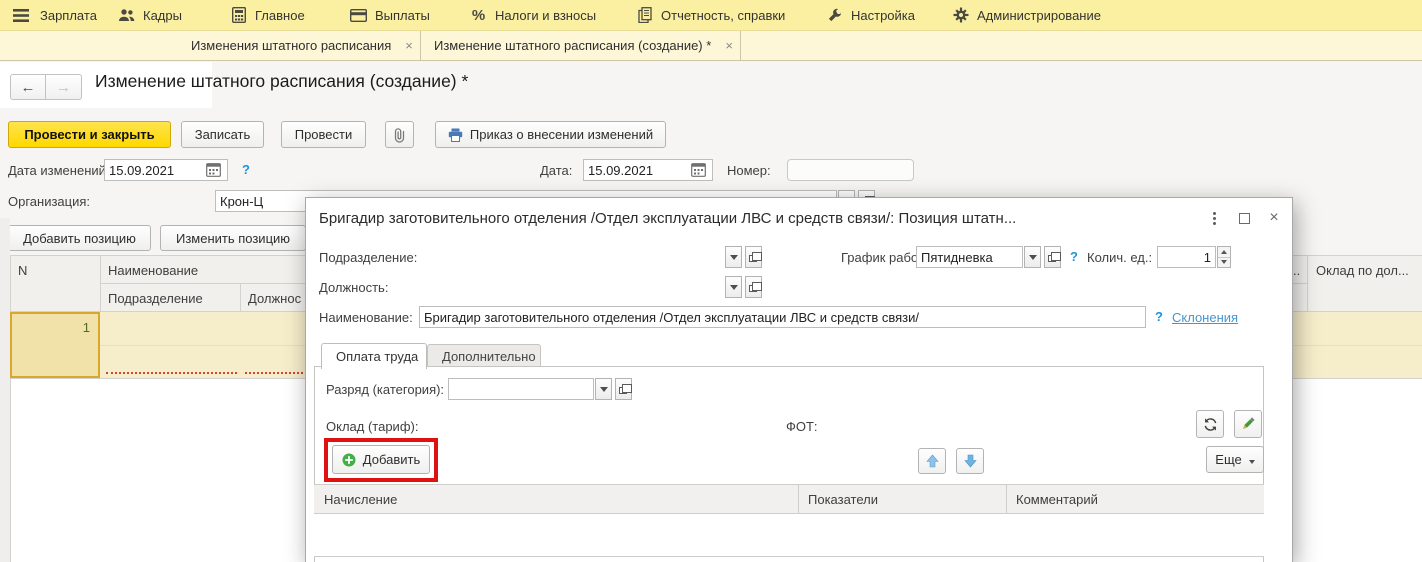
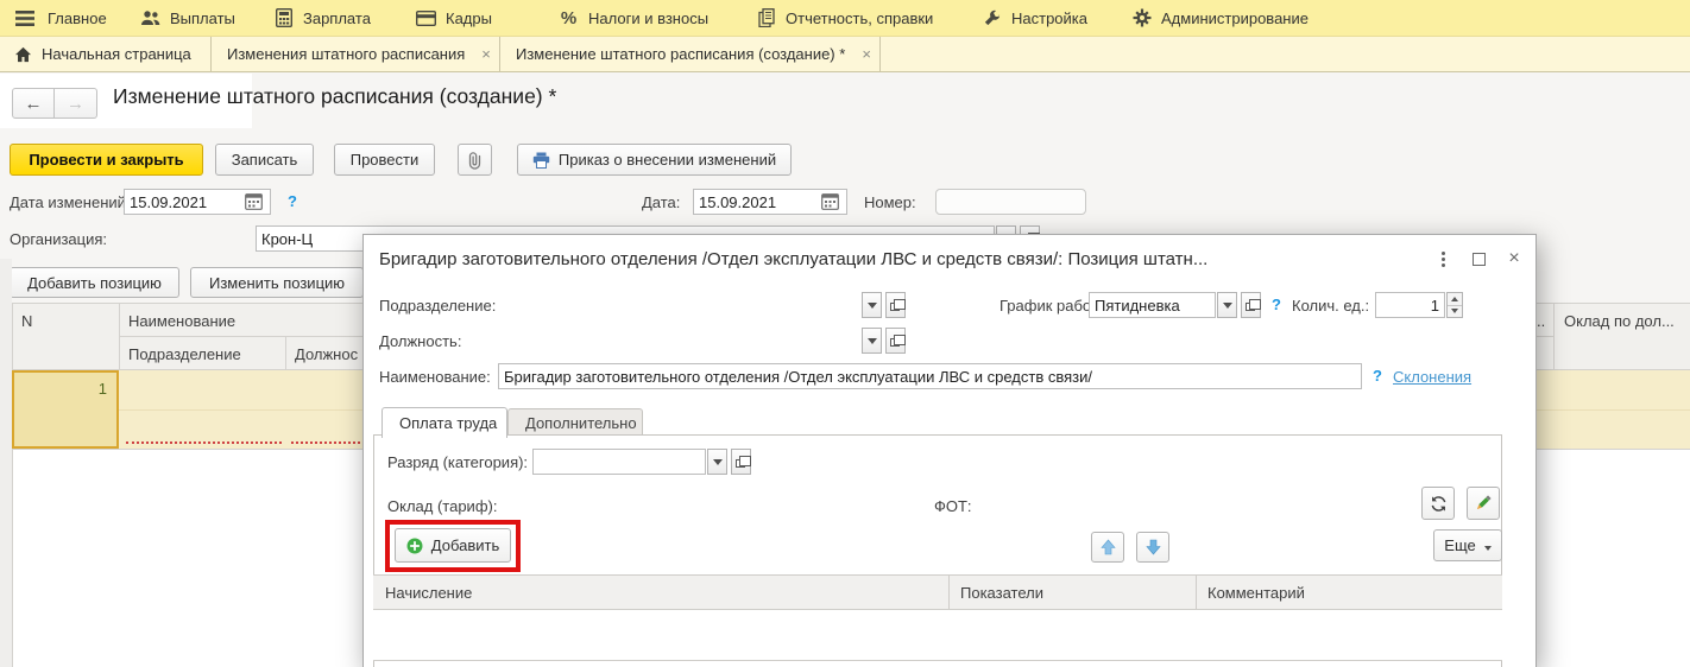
- Зарплата
+ Главное
- Кадры
+ Выплаты
- Главное
+ Зарплата
- Выплаты
+ Кадры
  %
  Налоги и взносы
  Отчетность, справки
  Настройка
  Администрирование
+ Начальная страница
  Изменения штатного расписания
  ×
  Изменение штатного расписания (создание) *
  ×
  ←
  →
  Изменение штатного расписания (создание) *
  Провести и закрыть
  Записать
  Провести
  Приказ о внесении изменений
  Дата изменений
  15.09.2021
  ?
  Дата:
  15.09.2021
  Номер:
  Организация:
  Крон-Ц
  Добавить позицию
  Изменить позицию
  N
  Наименование
  Подразделение
  Должнос
  ..
  Оклад по дол...
  1
  Бригадир заготовительного отделения /Отдел эксплуатации ЛВС и средств связи/: Позиция штатн...
  ×
  Подразделение:
  График рабо
  Пятидневка
  ?
  Колич. ед.:
  1
  Должность:
  Наименование:
  Бригадир заготовительного отделения /Отдел эксплуатации ЛВС и средств связи/
  ?
  Склонения
  Оплата труда
  Дополнительно
  Разряд (категория):
  Оклад (тариф):
  ФОТ:
  Добавить
  Еще
  Начисление
  Показатели
  Комментарий
